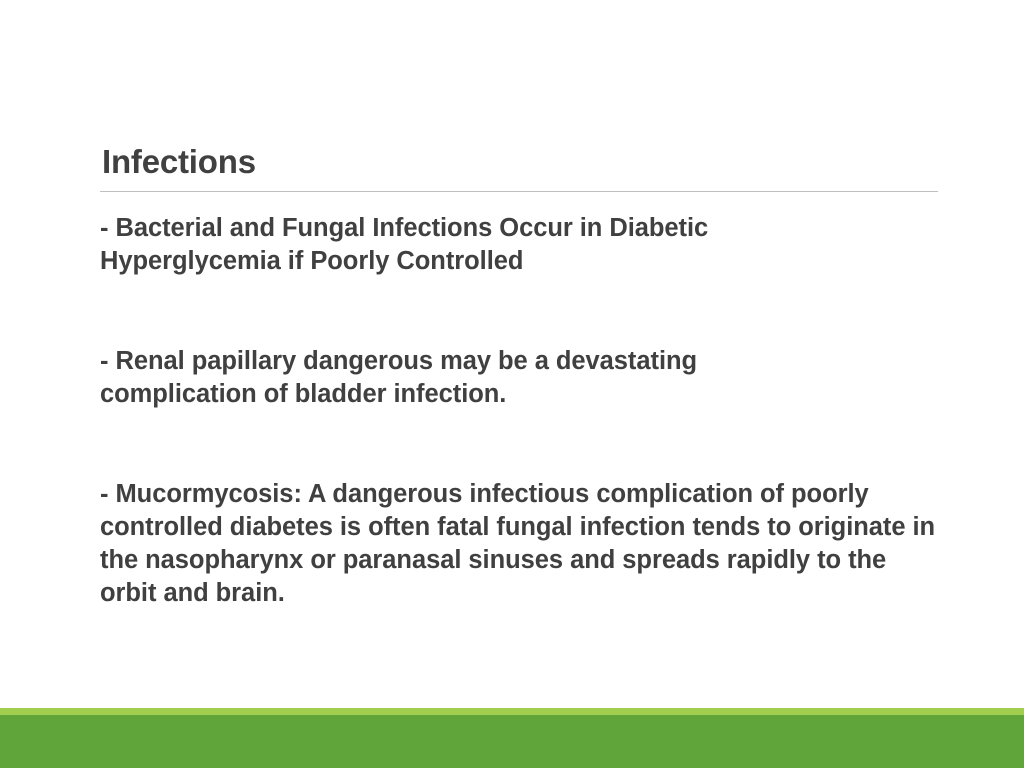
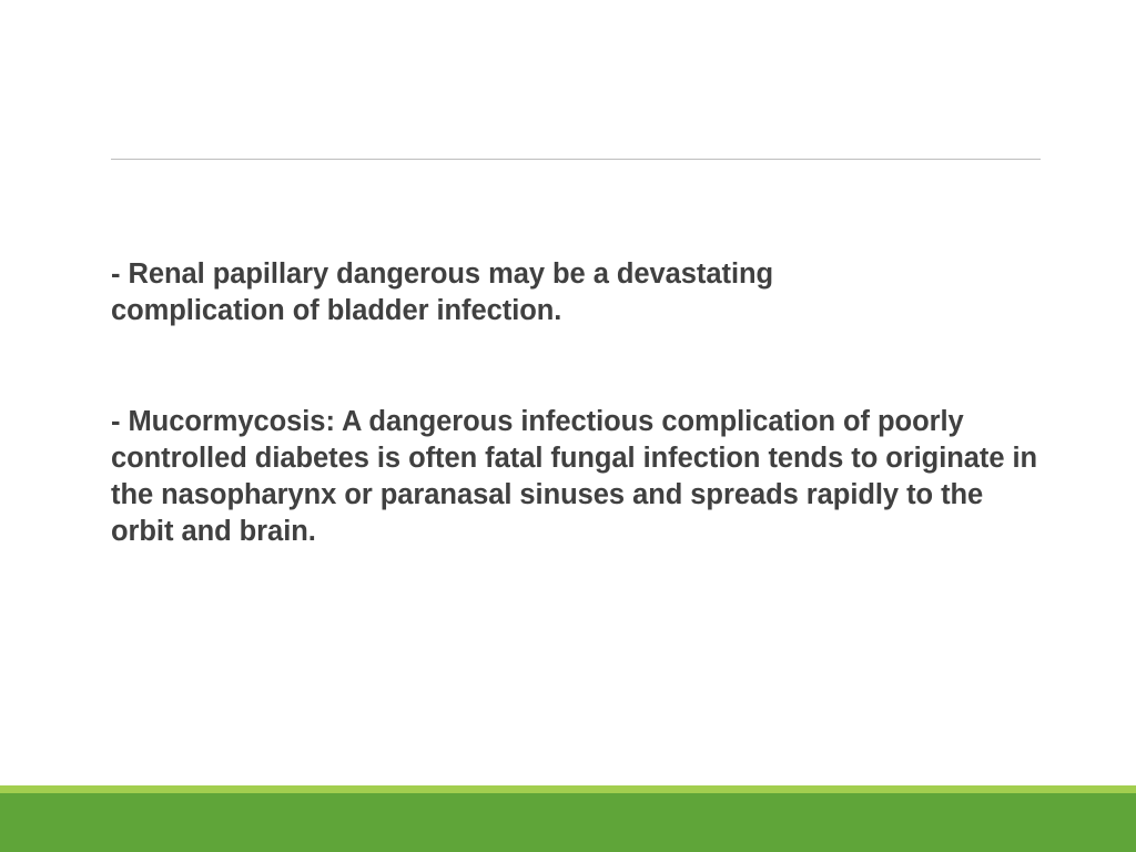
- Infections
- - Bacterial and Fungal Infections Occur in Diabetic Hyperglycemia if Poorly Controlled
  - Renal papillary dangerous may be a devastating complication of bladder infection.
  - Mucormycosis: A dangerous infectious complication of poorly controlled diabetes is often fatal fungal infection tends to originate in the nasopharynx or paranasal sinuses and spreads rapidly to the orbit and brain.
